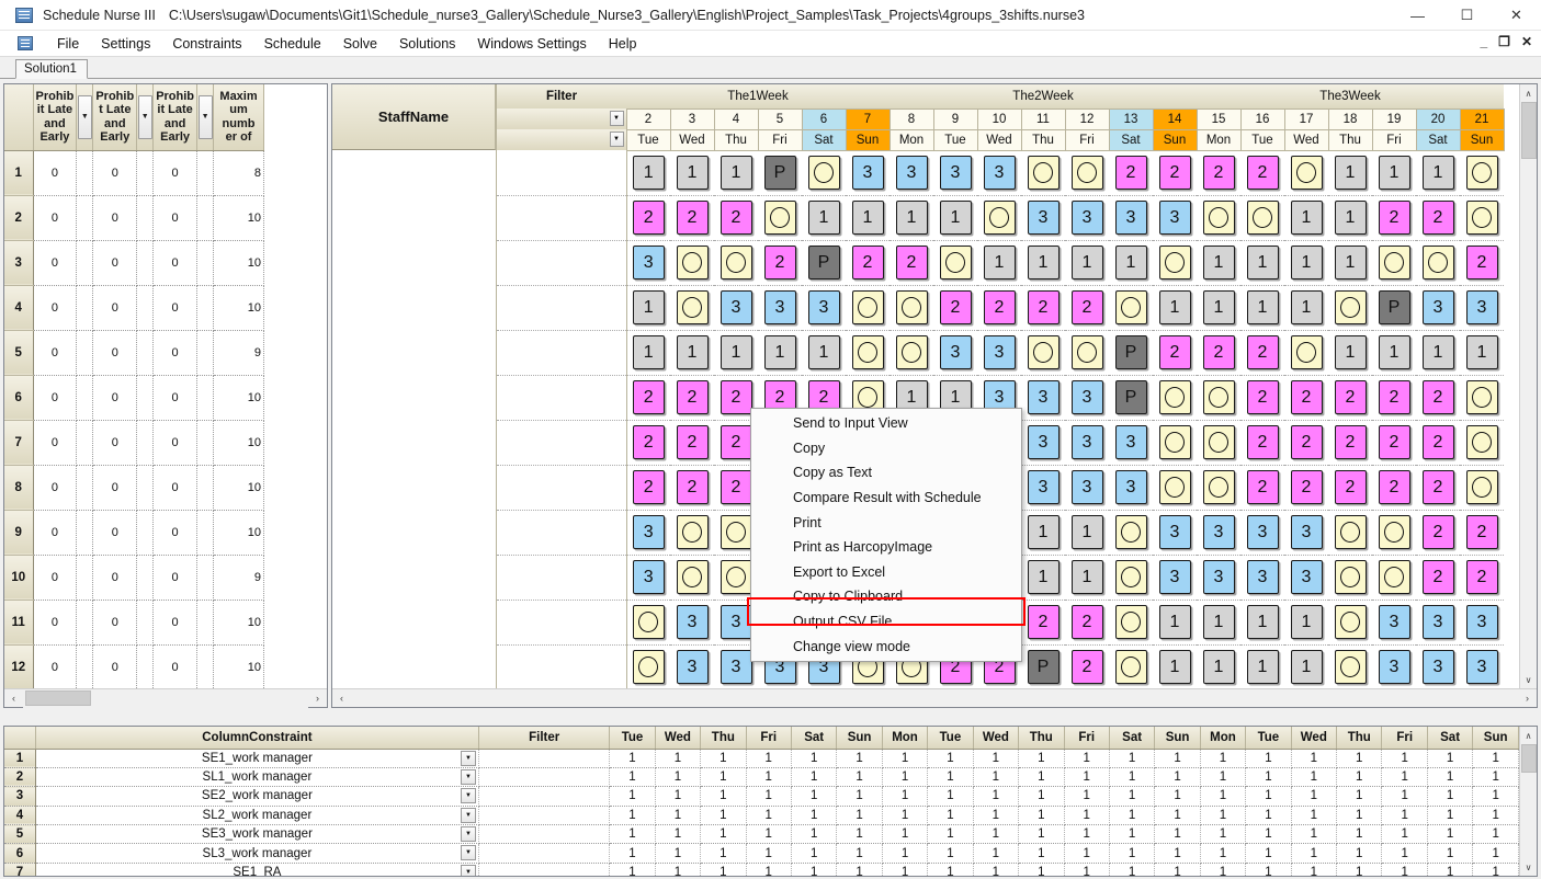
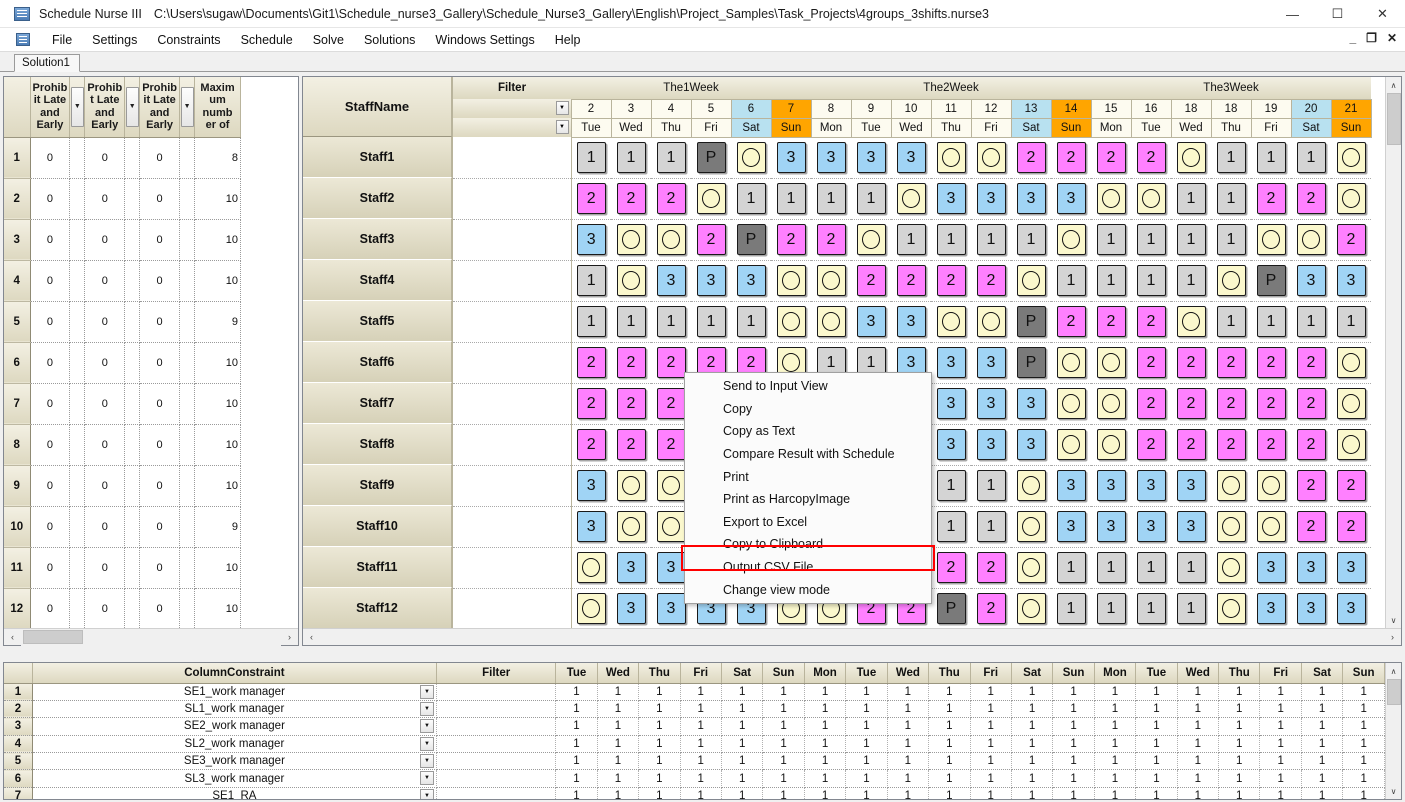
  Schedule Nurse III
  C:\Users\sugaw\Documents\Git1\Schedule_nurse3_Gallery\Schedule_Nurse3_Gallery\English\Project_Samples\Task_Projects\4groups_3shifts.nurse3
  —
  ☐
  ✕
  File
  Settings
  Constraints
  Schedule
  Solve
  Solutions
  Windows Settings
  Help
  _
  ❐
  ✕
  Solution1
  	Prohib it Late and Early		Prohib t Late and Early		Prohib it Late and Early		Maxim um numb er of
  1	0		0		0		8
  2	0		0		0		10
  3	0		0		0		10
  4	0		0		0		10
  5	0		0		0		9
  6	0		0		0		10
  7	0		0		0		10
  8	0		0		0		10
  9	0		0		0		10
  10	0		0		0		9
  11	0		0		0		10
  12	0		0		0		10
  ‹
  ›
  StaffName
+ Staff1
+ Staff2
+ Staff3
+ Staff4
+ Staff5
+ Staff6
+ Staff7
+ Staff8
+ Staff9
+ Staff10
+ Staff11
+ Staff12
  Filter	The1Week	The2Week	The3Week
- 	2	3	4	5	6	7	8	9	10	11	12	13	14	15	16	17	18	19	20	21
+ 	2	3	4	5	6	7	8	9	10	11	12	13	14	15	16	18	18	19	20	21
  	Tue	Wed	Thu	Fri	Sat	Sun	Mon	Tue	Wed	Thu	Fri	Sat	Sun	Mon	Tue	Wed	Thu	Fri	Sat	Sun
  	1	1	1	P		3	3	3	3			2	2	2	2		1	1	1
  	2	2	2		1	1	1	1		3	3	3	3			1	1	2	2
  	3			2	P	2	2		1	1	1	1		1	1	1	1			2
  	1		3	3	3			2	2	2	2		1	1	1	1		P	3	3
  	1	1	1	1	1			3	3			P	2	2	2		1	1	1	1
  	2	2	2	2	2		1	1	3	3	3	P			2	2	2	2	2
  		3	3							2	2		1	1	1	1		3	3	3
  		3	3	3	3			2	2	P	2		1	1	1	1		3	3	3
  ∧
  ∨
  ‹
  ›
  Send to Input View
  Copy
  Copy as Text
  Compare Result with Schedule
  Print
  Print as HarcopyImage
  Export to Excel
  Copy to Clipboard
  Output CSV File
  Change view mode
  	ColumnConstraint	Filter	Tue	Wed	Thu	Fri	Sat	Sun	Mon	Tue	Wed	Thu	Fri	Sat	Sun	Mon	Tue	Wed	Thu	Fri	Sat	Sun
  1	SE1_work manager		1	1	1	1	1	1	1	1	1	1	1	1	1	1	1	1	1	1	1	1
  2	SL1_work manager		1	1	1	1	1	1	1	1	1	1	1	1	1	1	1	1	1	1	1	1
  3	SE2_work manager		1	1	1	1	1	1	1	1	1	1	1	1	1	1	1	1	1	1	1	1
  4	SL2_work manager		1	1	1	1	1	1	1	1	1	1	1	1	1	1	1	1	1	1	1	1
  5	SE3_work manager		1	1	1	1	1	1	1	1	1	1	1	1	1	1	1	1	1	1	1	1
  6	SL3_work manager		1	1	1	1	1	1	1	1	1	1	1	1	1	1	1	1	1	1	1	1
  7	SE1_RA		1	1	1	1	1	1	1	1	1	1	1	1	1	1	1	1	1	1	1	1
  ∧
  ∨
